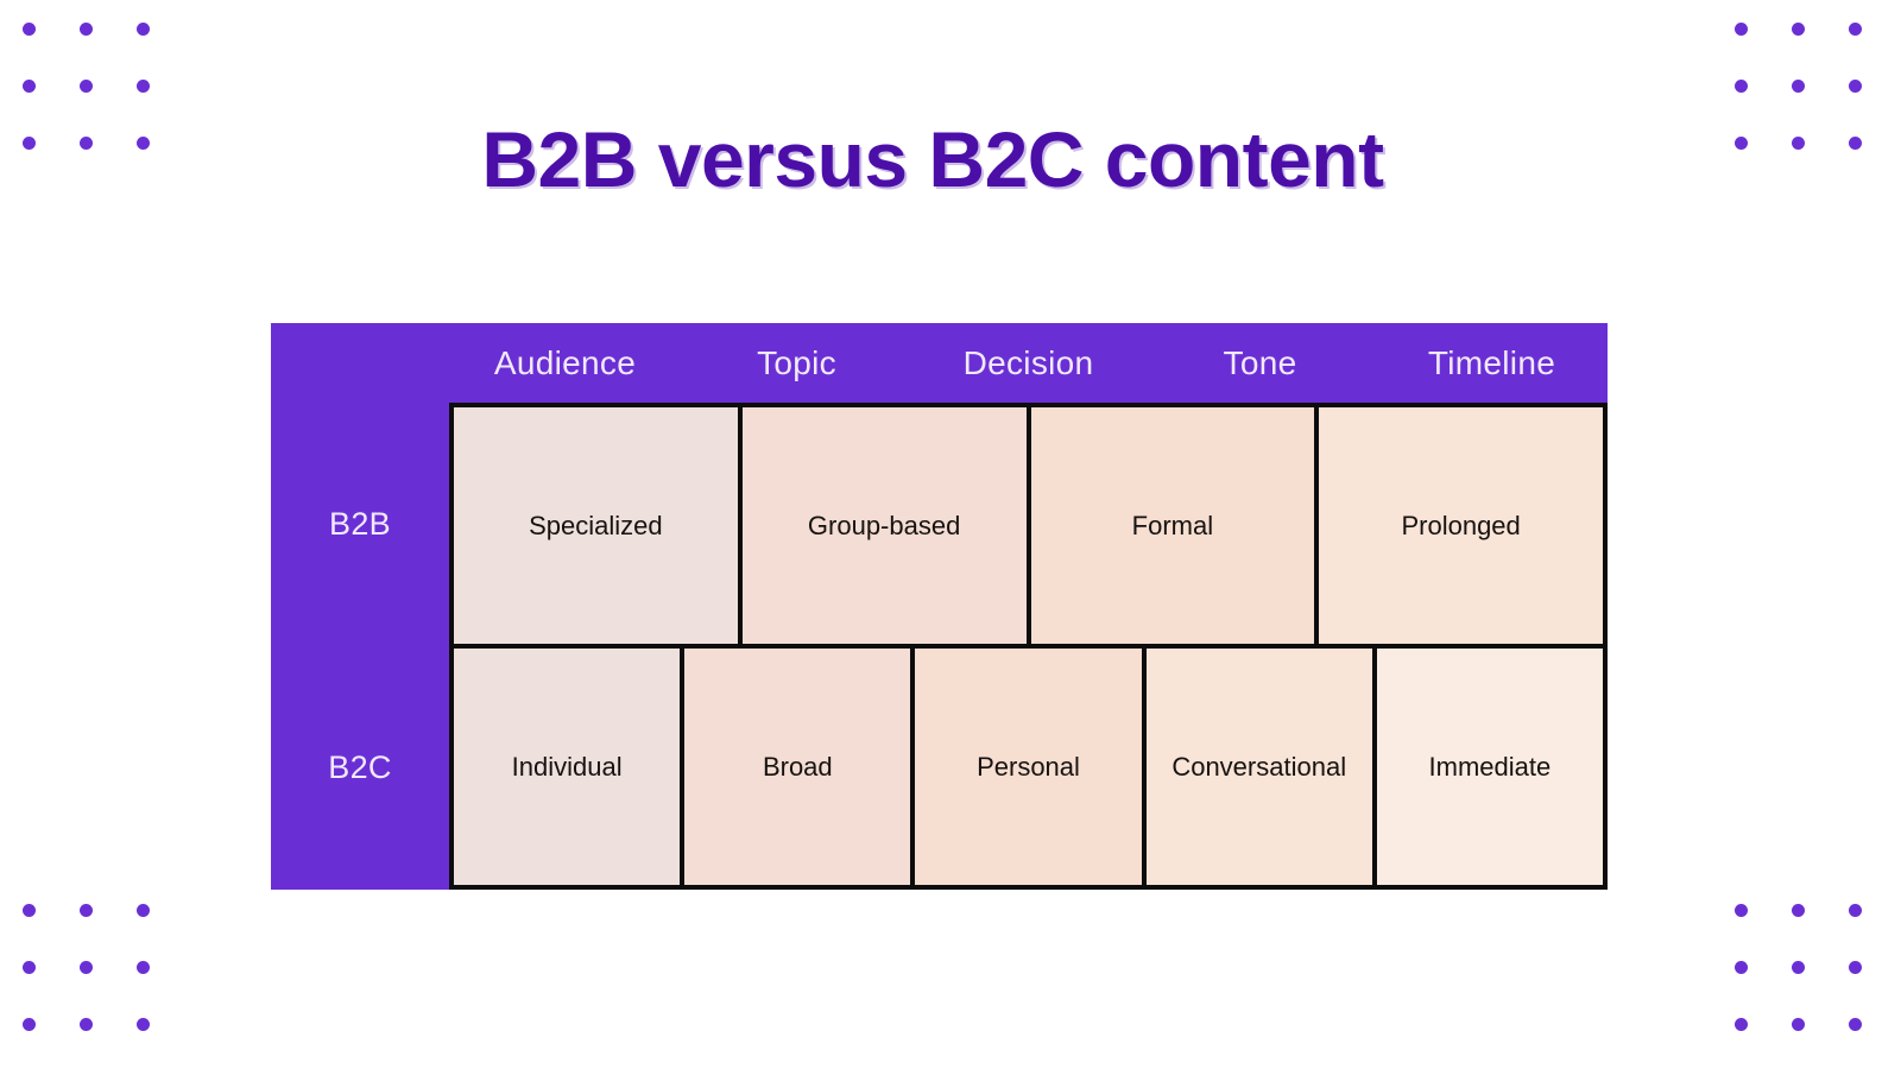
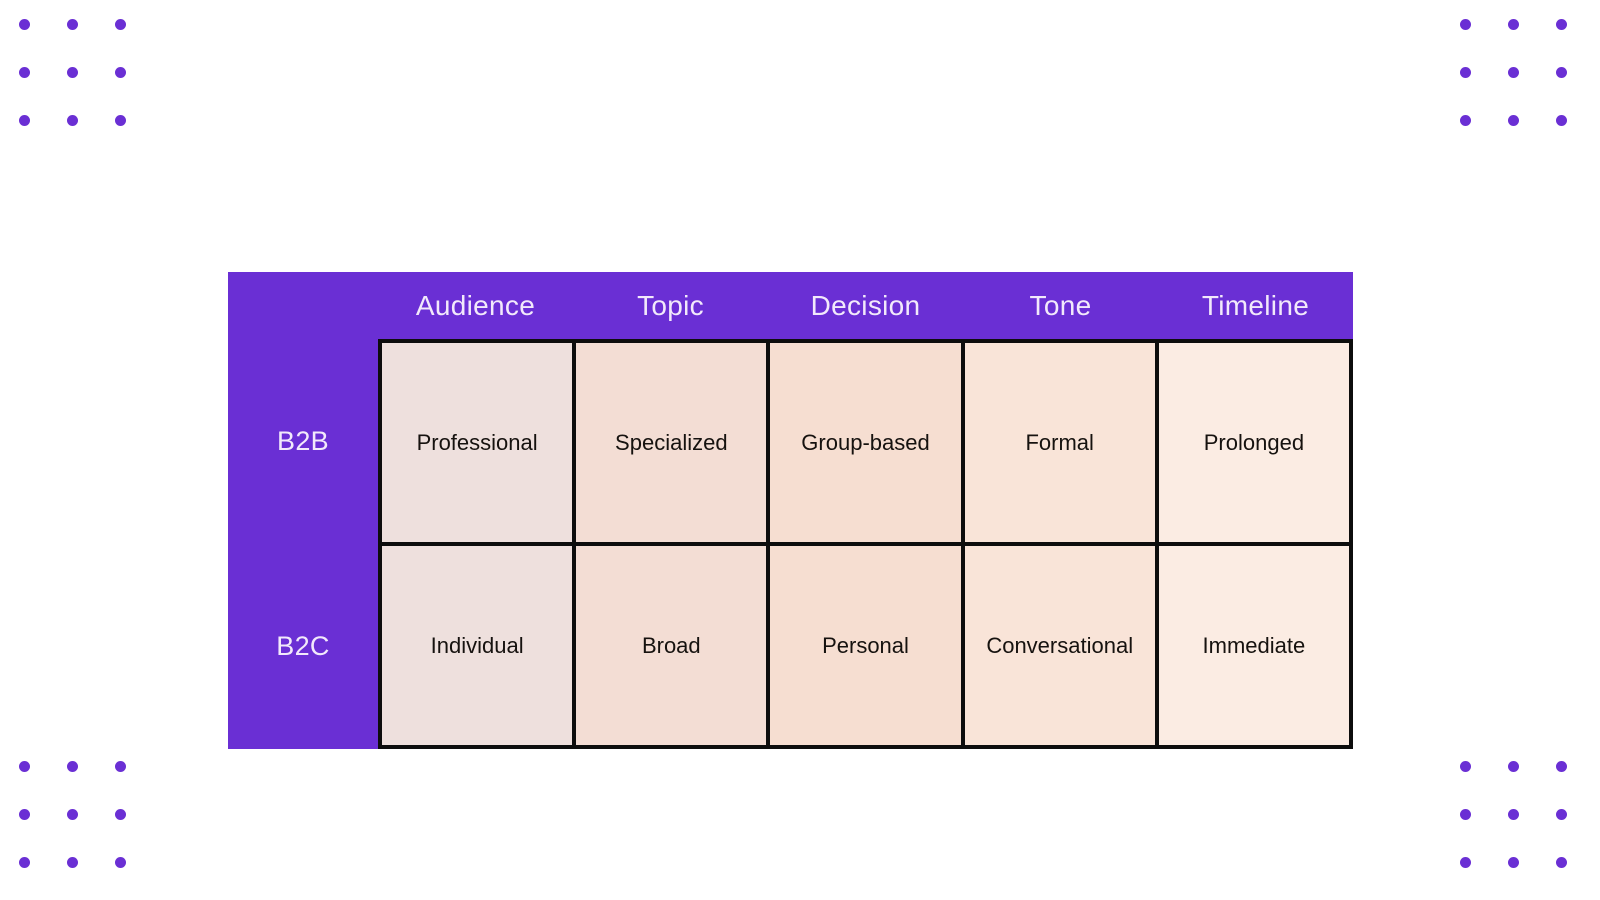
- B2B versus B2C content
  Audience
  Topic
  Decision
  Tone
  Timeline
  B2B
  B2C
+ Professional
  Specialized
  Group-based
  Formal
  Prolonged
  Individual
  Broad
  Personal
  Conversational
  Immediate
